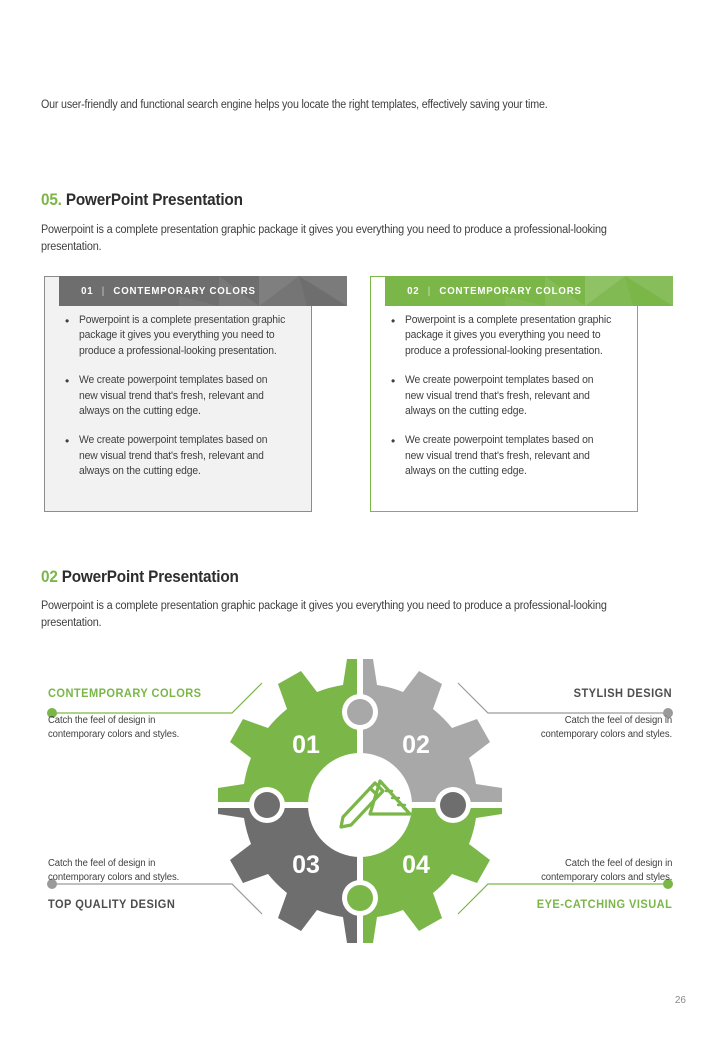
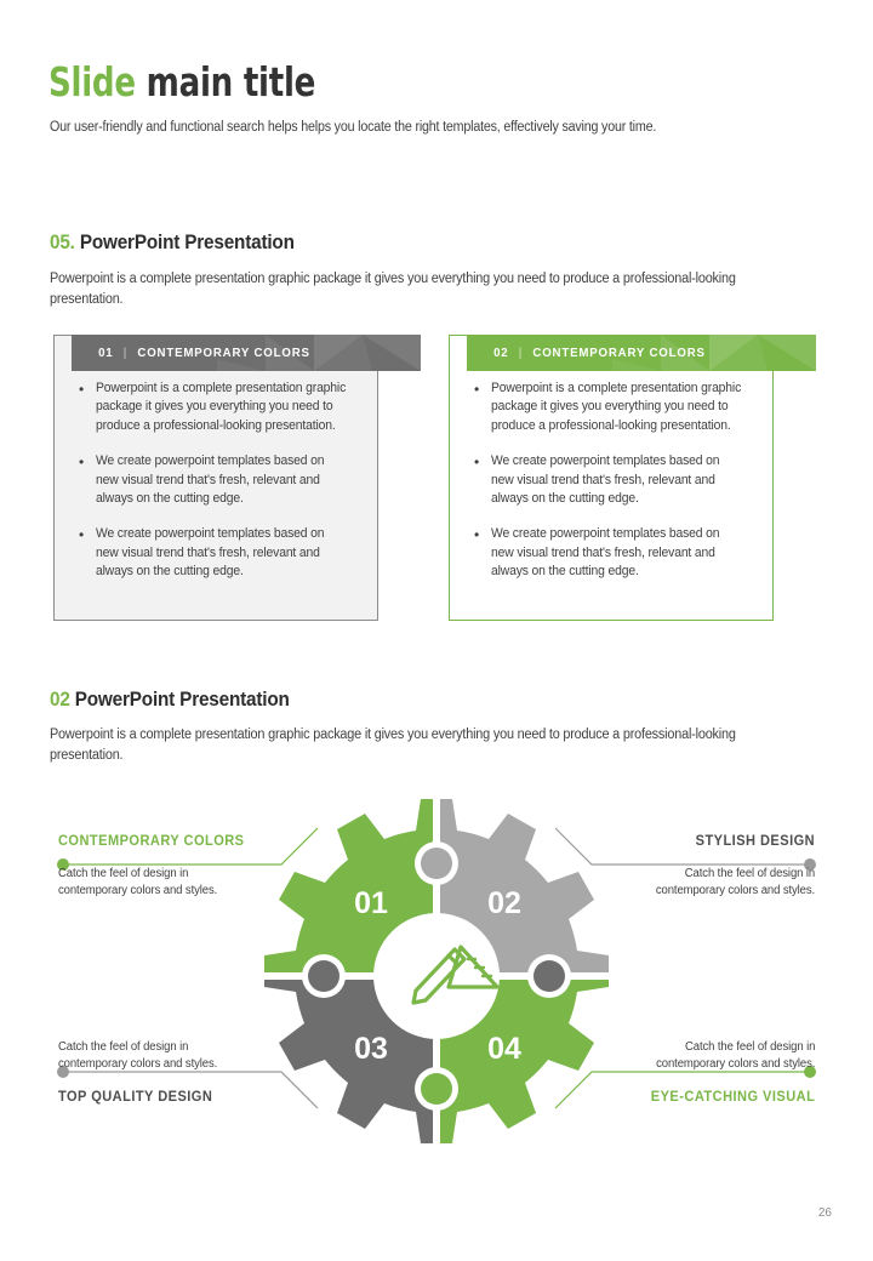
+ Slide main title
- Our user-friendly and functional search engine helps you locate the right templates, effectively saving your time.
+ Our user-friendly and functional search helps helps you locate the right templates, effectively saving your time.
  05. PowerPoint Presentation
  Powerpoint is a complete presentation graphic package it gives you everything you need to produce a professional-looking presentation.
  01
  |
  CONTEMPORARY COLORS
  •
  Powerpoint is a complete presentation graphic package it gives you everything you need to produce a professional-looking presentation.
  •
  We create powerpoint templates based on new visual trend that's fresh, relevant and always on the cutting edge.
  •
  We create powerpoint templates based on new visual trend that's fresh, relevant and always on the cutting edge.
  02
  |
  CONTEMPORARY COLORS
  •
  Powerpoint is a complete presentation graphic package it gives you everything you need to produce a professional-looking presentation.
  •
  We create powerpoint templates based on new visual trend that's fresh, relevant and always on the cutting edge.
  •
  We create powerpoint templates based on new visual trend that's fresh, relevant and always on the cutting edge.
  02 PowerPoint Presentation
  Powerpoint is a complete presentation graphic package it gives you everything you need to produce a professional-looking presentation.
  01
  02
  03
  04
  CONTEMPORARY COLORS
  Catch the feel of design in
  contemporary colors and styles.
  STYLISH DESIGN
  Catch the feel of design in
  contemporary colors and styles.
  Catch the feel of design in
  contemporary colors and styles.
  TOP QUALITY DESIGN
  Catch the feel of design in
  contemporary colors and styles.
  EYE-CATCHING VISUAL
  26
